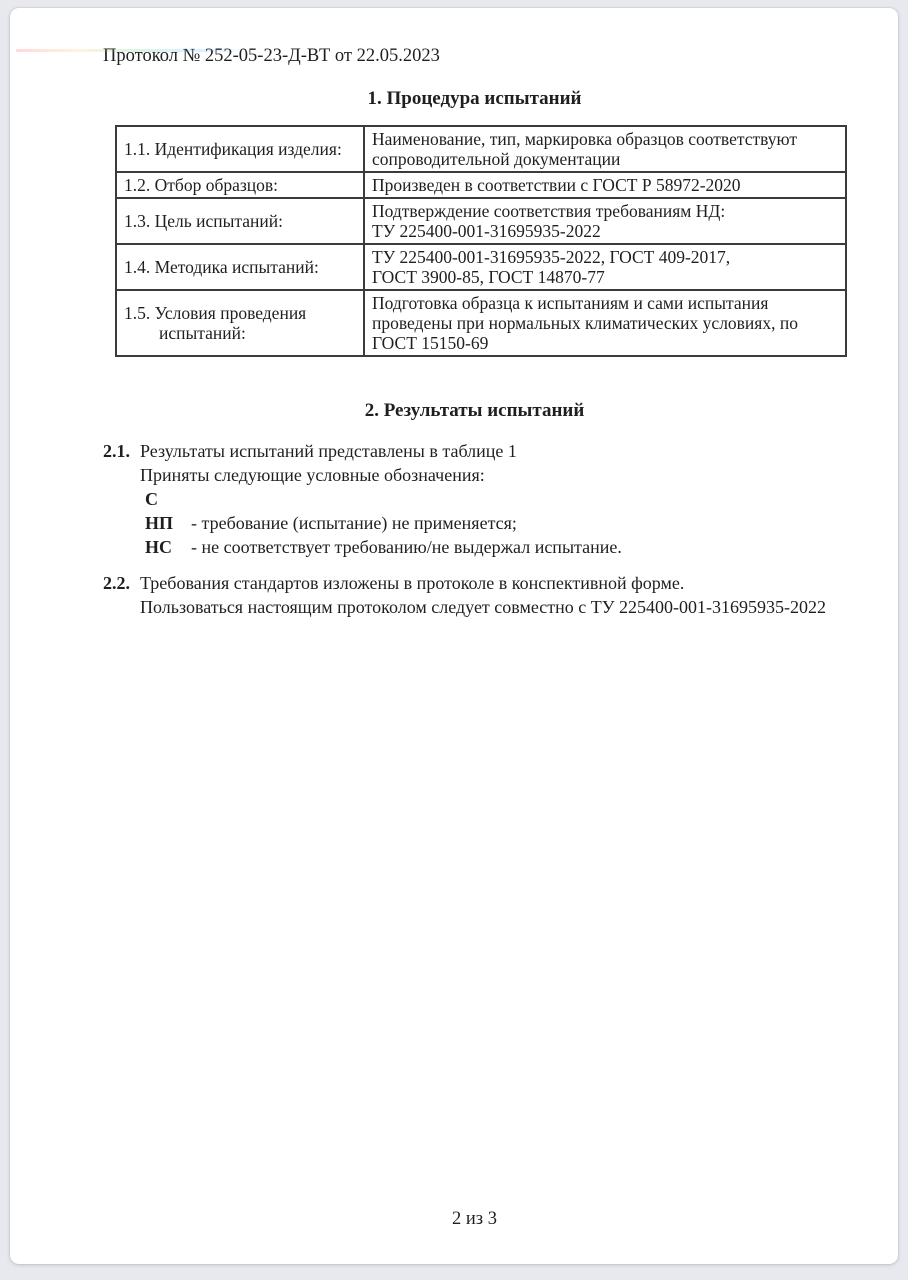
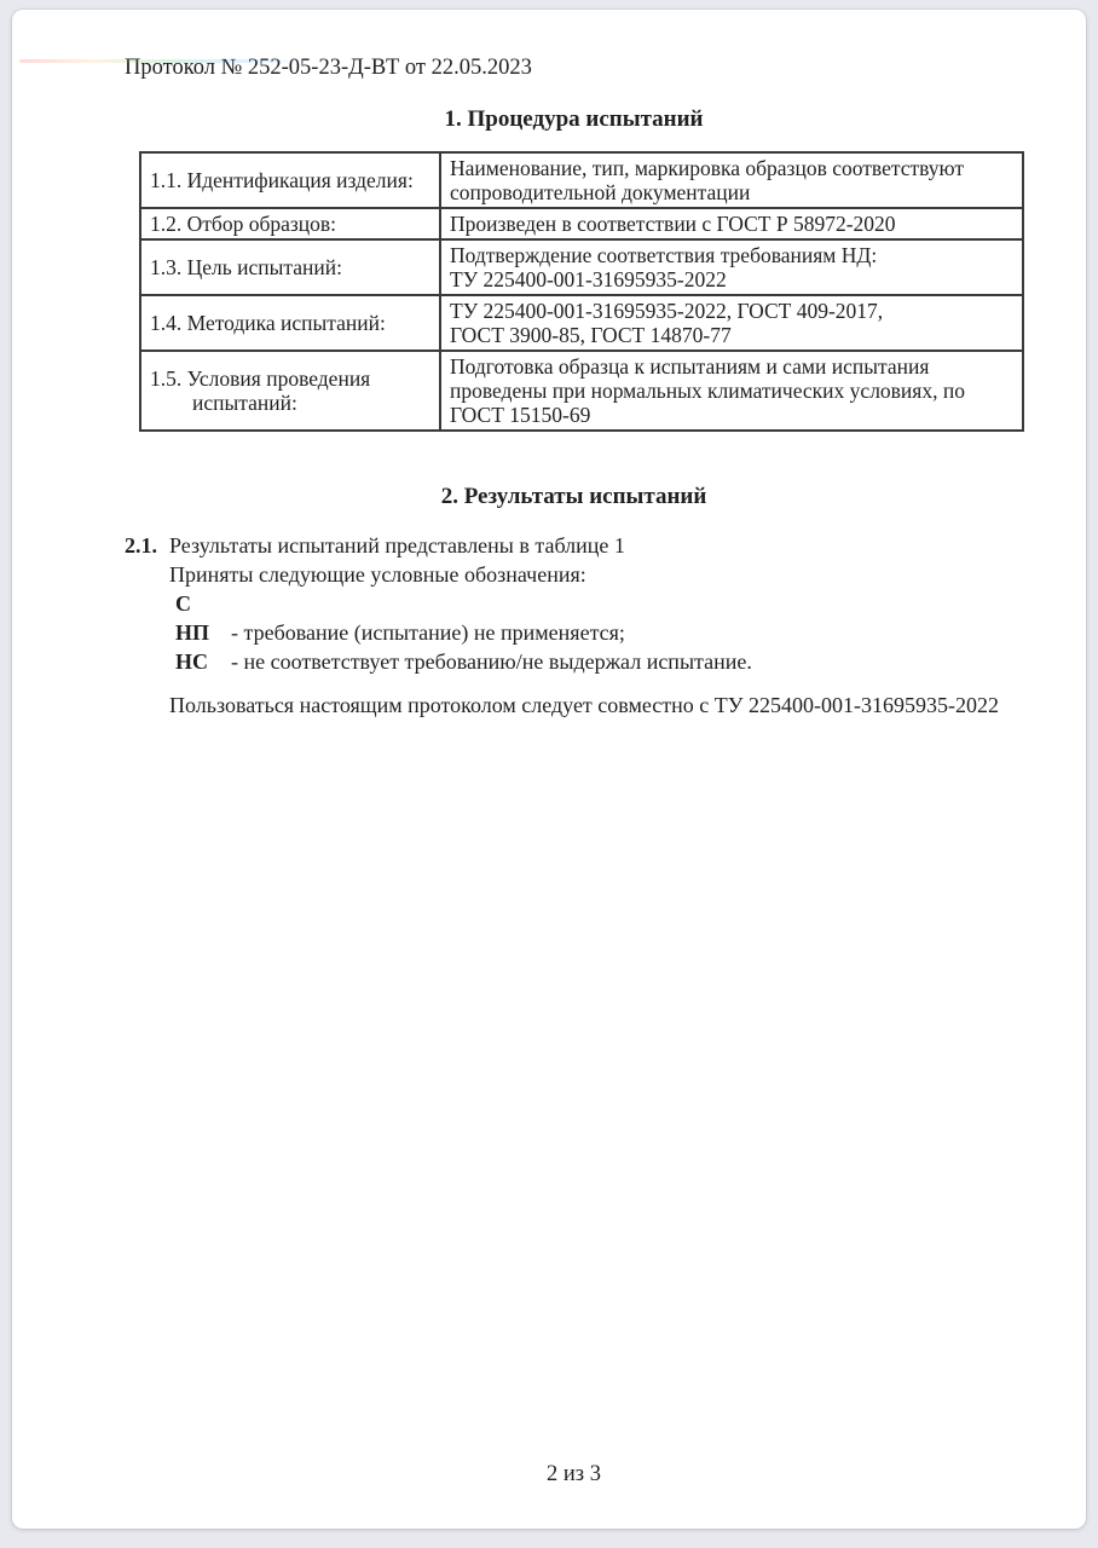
  Протокол № 252-05-23-Д-ВТ от 22.05.2023
  1. Процедура испытаний
  1.1. Идентификация изделия:	Наименование, тип, маркировка образцов соответствуют сопроводительной документации
  1.2. Отбор образцов:	Произведен в соответствии с ГОСТ Р 58972-2020
  1.3. Цель испытаний:	Подтверждение соответствия требованиям НД: ТУ 225400-001-31695935-2022
  1.4. Методика испытаний:	ТУ 225400-001-31695935-2022, ГОСТ 409-2017, ГОСТ 3900-85, ГОСТ 14870-77
  1.5. Условия проведения испытаний:	Подготовка образца к испытаниям и сами испытания проведены при нормальных климатических условиях, по ГОСТ 15150-69
  2. Результаты испытаний
  2.1.
  Результаты испытаний представлены в таблице 1
  Приняты следующие условные обозначения:
  С
  НП
  - требование (испытание) не применяется;
  НС
  - не соответствует требованию/не выдержал испытание.
- 2.2.
- Требования стандартов изложены в протоколе в конспективной форме.
  Пользоваться настоящим протоколом следует совместно с ТУ 225400-001-31695935-2022
  2 из 3
